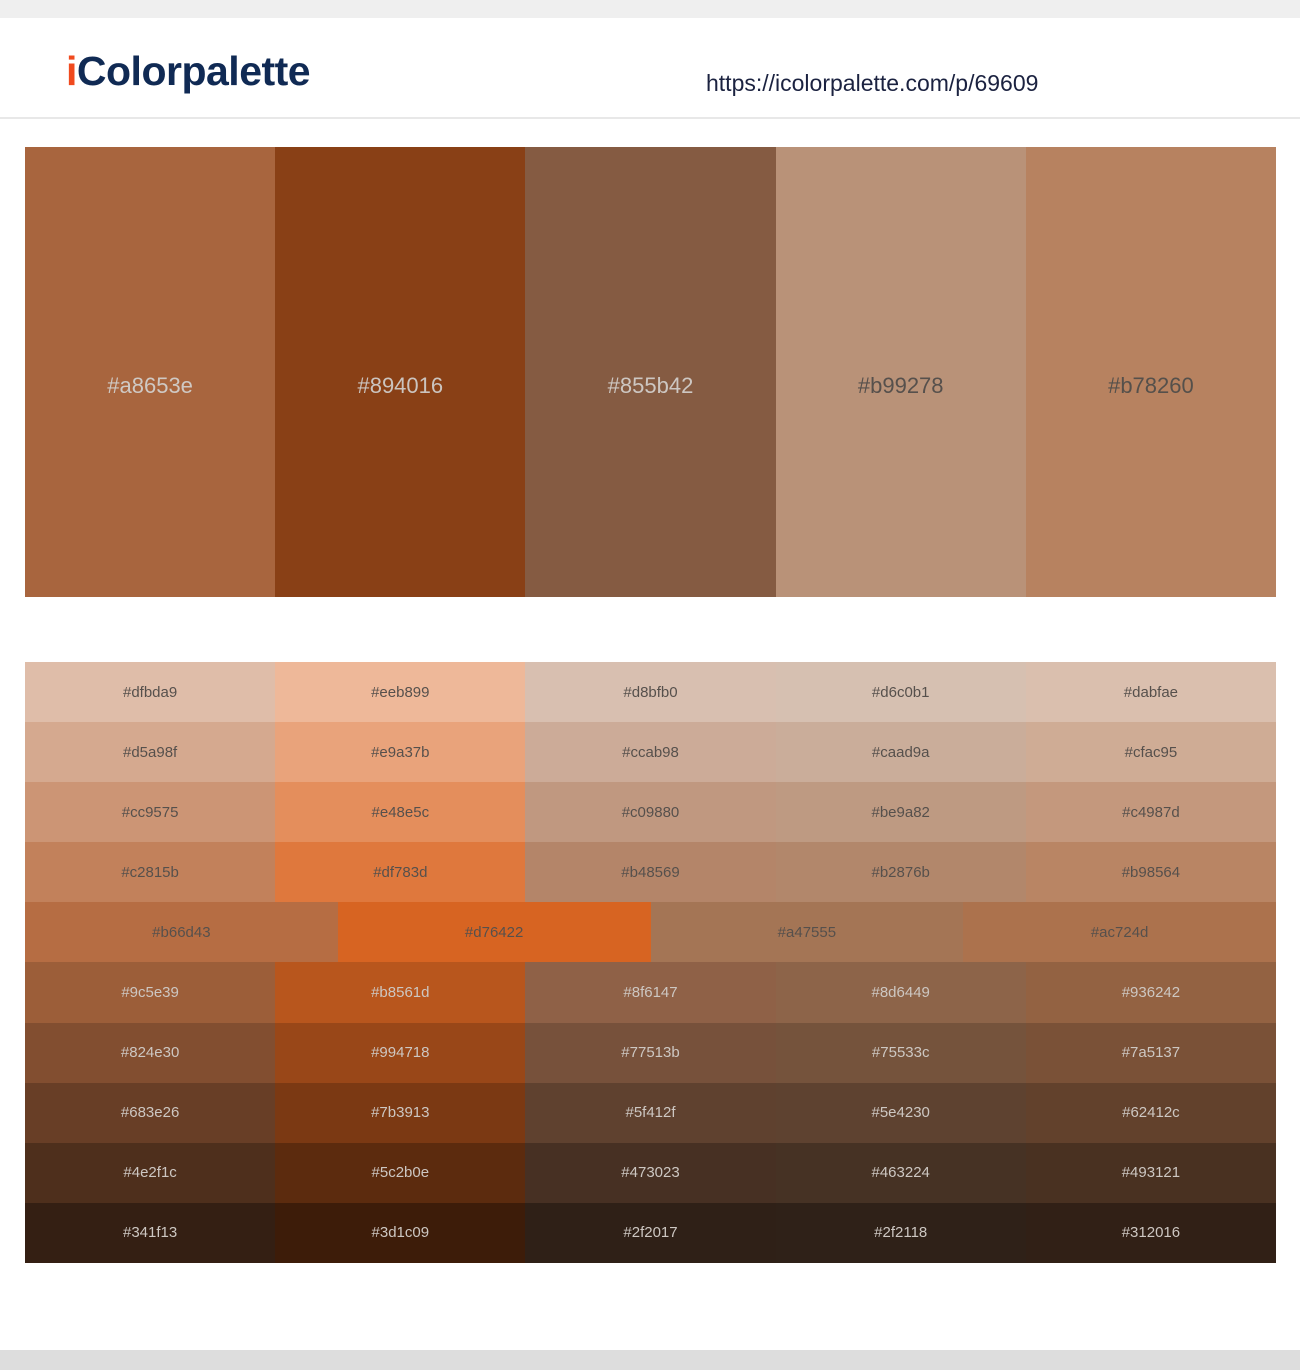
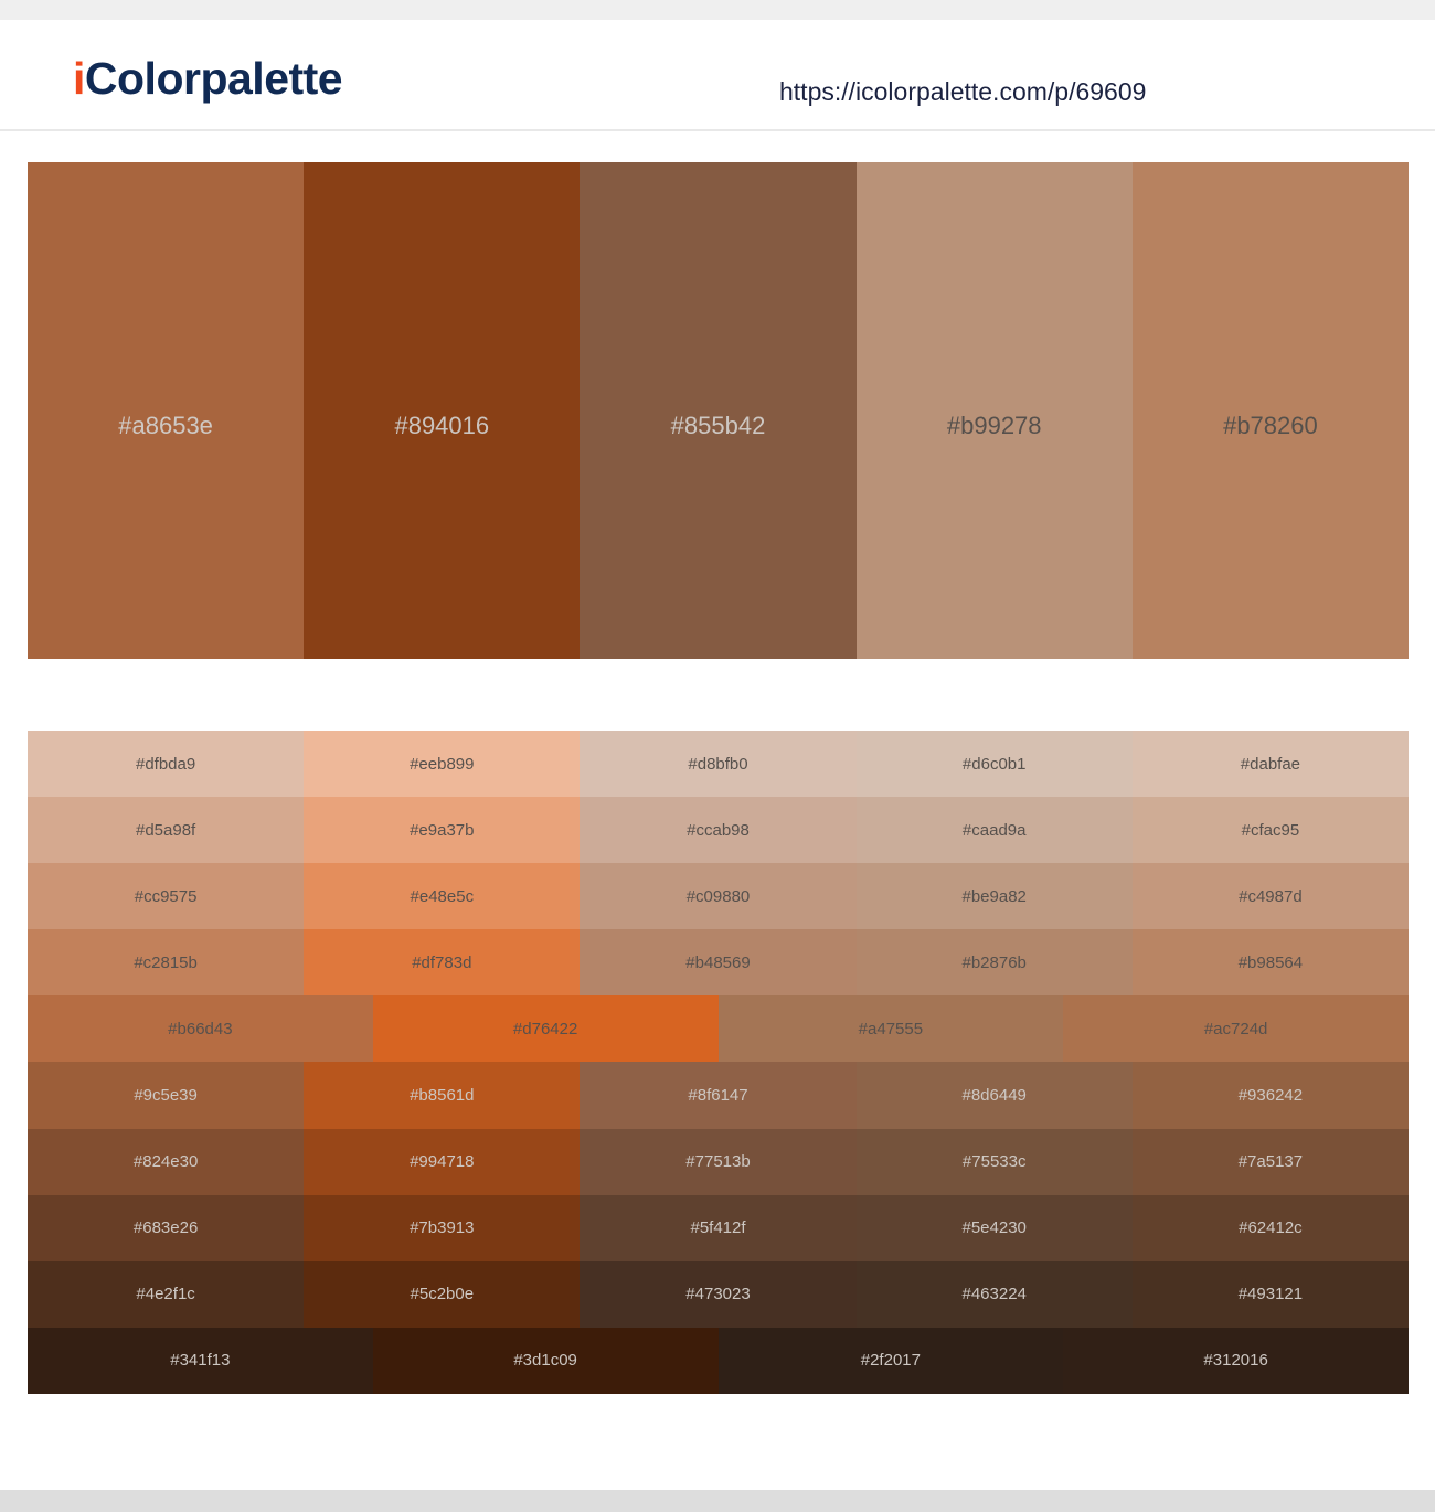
  iColorpalette
  https://icolorpalette.com/p/69609
  #a8653e
  #894016
  #855b42
  #b99278
  #b78260
  #dfbda9
  #eeb899
  #d8bfb0
  #d6c0b1
  #dabfae
  #d5a98f
  #e9a37b
  #ccab98
  #caad9a
  #cfac95
  #cc9575
  #e48e5c
  #c09880
  #be9a82
  #c4987d
  #c2815b
  #df783d
  #b48569
  #b2876b
  #b98564
  #b66d43
  #d76422
  #a47555
  #ac724d
  #9c5e39
  #b8561d
  #8f6147
  #8d6449
  #936242
  #824e30
  #994718
  #77513b
  #75533c
  #7a5137
  #683e26
  #7b3913
  #5f412f
  #5e4230
  #62412c
  #4e2f1c
  #5c2b0e
  #473023
  #463224
  #493121
  #341f13
  #3d1c09
  #2f2017
- #2f2118
  #312016
